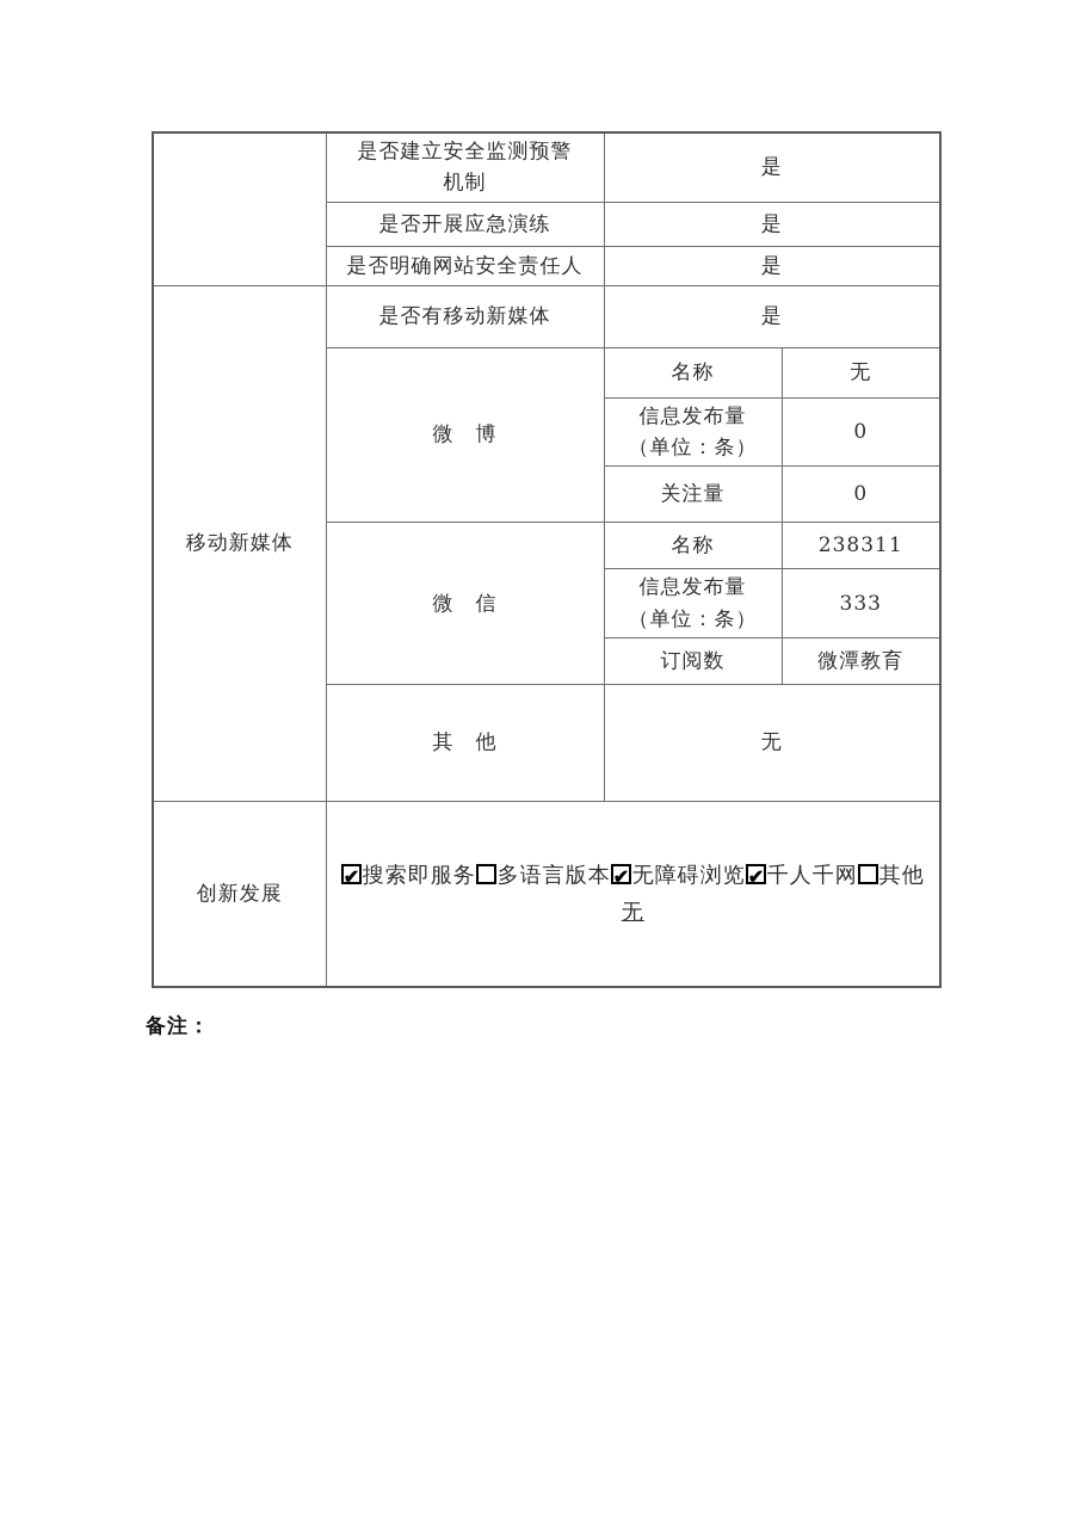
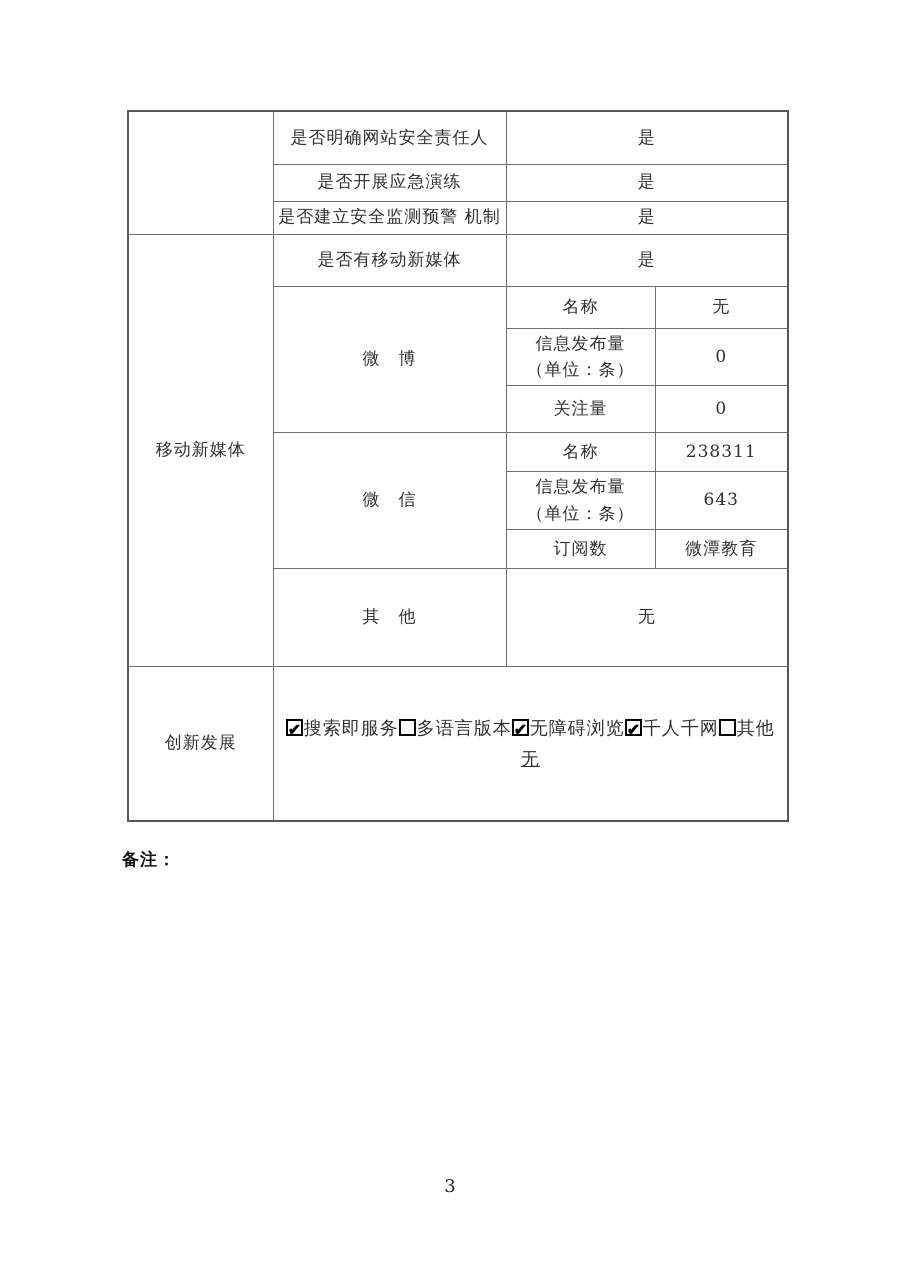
- 	是否建立安全监测预警 机制	是
+ 	是否明确网站安全责任人	是
  是否开展应急演练	是
- 是否明确网站安全责任人	是
+ 是否建立安全监测预警 机制	是
  移动新媒体	是否有移动新媒体	是
  微 博	名称	无
  信息发布量 （单位：条）	0
  关注量	0
  微 信	名称	238311
- 信息发布量 （单位：条）	333
+ 信息发布量 （单位：条）	643
  订阅数	微潭教育
  其 他	无
  创新发展	搜索即服务 多语言版本 无障碍浏览 千人千网 其他 无
  备注：
+ 3
